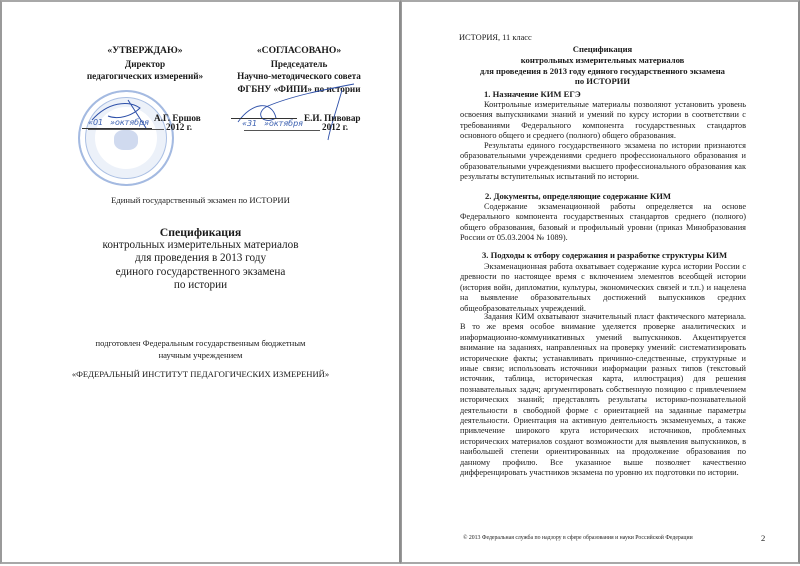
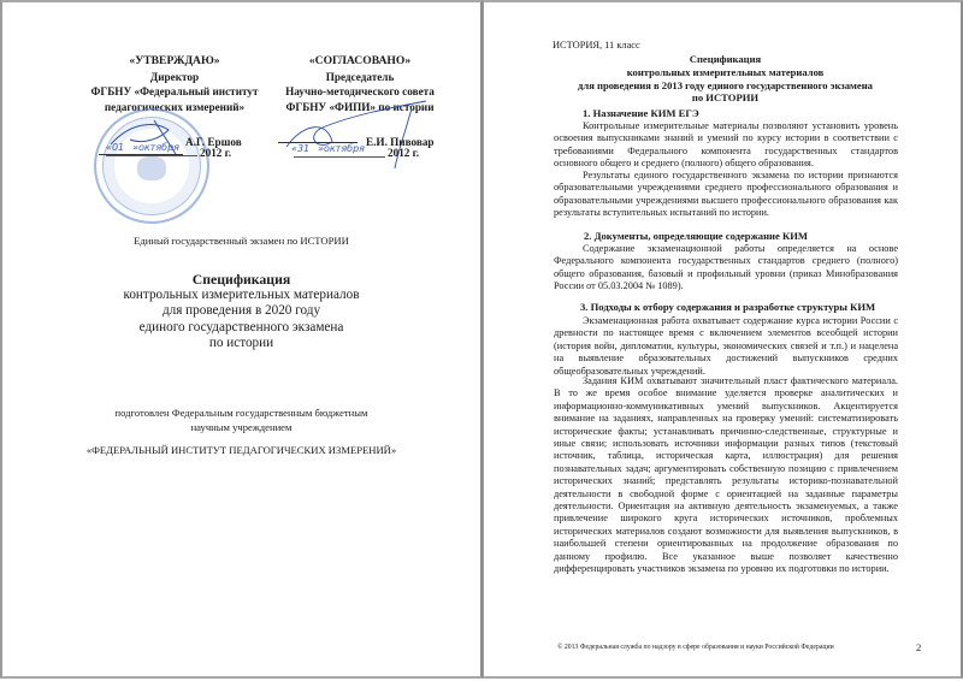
  «УТВЕРЖДАЮ»
  Директор
+ ФГБНУ «Федеральный институт
  педагогических измерений»
  А.Г. Ершов
  «01
  »октября
  2012 г.
  «СОГЛАСОВАНО»
  Председатель
  Научно-методического совета
  ФГБНУ «ФИПИ» постории
  Е.И. Пивовар
  «31
  »октября
  2012 г.
  Единый государственный экзамен по ИСТОРИИ
  Спецификация
  контрольных измерительных материалов
- для проведения в 2013 году
+ для проведения в 2020 году
  единого государственного экзамена
  по истории
  подготовлен Федеральным государственным бюджетным
  научным учреждением
  «ФЕДЕРАЛЬНЫЙ ИНСТИТУТ ПЕДАГОГИЧЕСКИХ ИЗМЕРЕНИЙ»
  ИСТОРИЯ, 11 класс
  Спецификация
  контрольных измерительных материалов
  для проведения в 2013 году единого государственного экзамена
  по ИСТОРИИ
  1. Назначение КИМ ЕГЭ
  Контрольные измерительные материалы позволяют установить уровень освоения выпускниками знаний и умений по курсу истории в соответствии с требованиями Федерального компонента государственных стандартов основного общего и среднего (полного) общего образования.
  Результаты единого государственного экзамена по истории признаются образовательными учреждениями среднего профессионального образования и образовательными учреждениями высшего профессионального образования как результаты вступительных испытаний по истории.
  2. Документы, определяющие содержание КИМ
  Содержание экзаменационной работы определяется на основе Федерального компонента государственных стандартов среднего (полного) общего образования, базовый и профильный уровни (приказ Минобразования России от 05.03.2004 № 1089).
  3. Подходы к отбору содержания и разработке структуры КИМ
  Экзаменационная работа охватывает содержание курса истории России с древности по настоящее время с включением элементов всеобщей истории (история войн, дипломатии, культуры, экономических связей и т.п.) и нацелена на выявление образовательных достижений выпускников средних общеобразовательных учреждений.
  Задания КИМ охватывают значительный пласт фактического материала. В то же время особое внимание уделяется проверке аналитических и информационно-коммуникативных умений выпускников. Акцентируется внимание на заданиях, направленных на проверку умений: систематизировать исторические факты; устанавливать причинно-следственные, структурные и иные связи; использовать источники информации разных типов (текстовый источник, таблица, историческая карта, иллюстрация) для решения познавательных задач; аргументировать собственную позицию с привлечением исторических знаний; представлять результаты историко-познавательной деятельности в свободной форме с ориентацией на заданные параметры деятельности. Ориентация на активную деятельность экзаменуемых, а также привлечение широкого круга исторических источников, проблемных исторических материалов создают возможности для выявления выпускников, в наибольшей степени ориентированных на продолжение образования по данному профилю. Все указанное выше позволяет качественно дифференцировать участников экзамена по уровню их подготовки по истории.
  2
